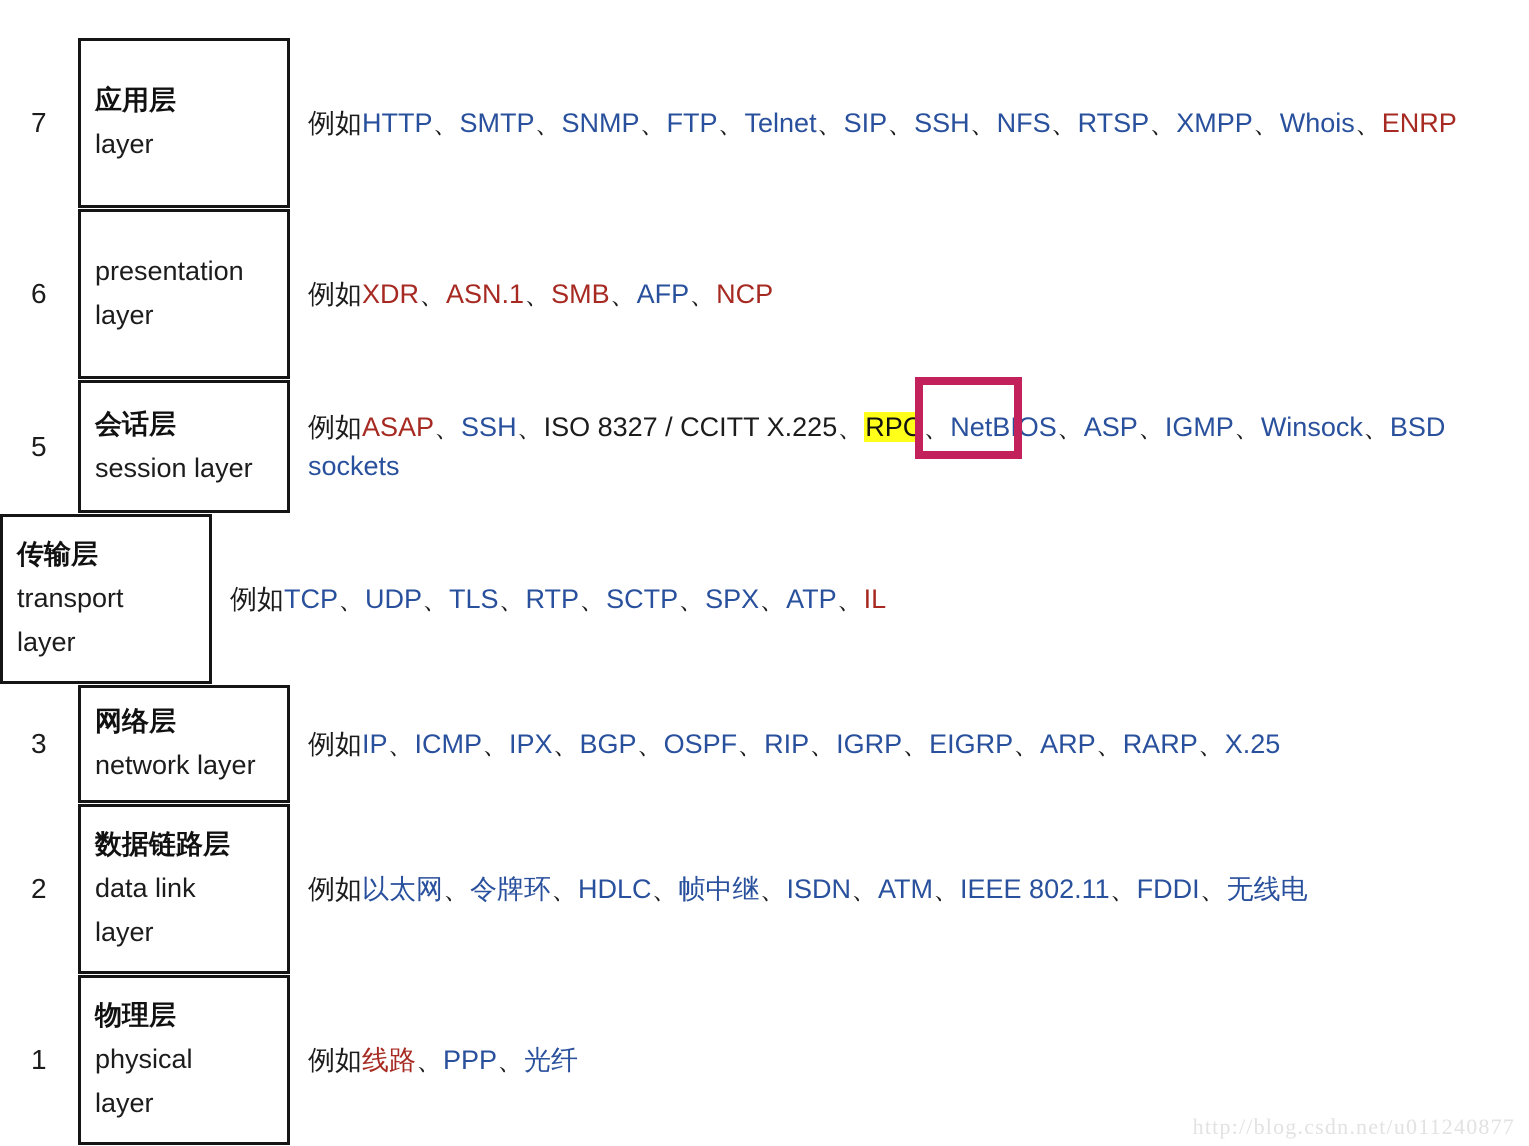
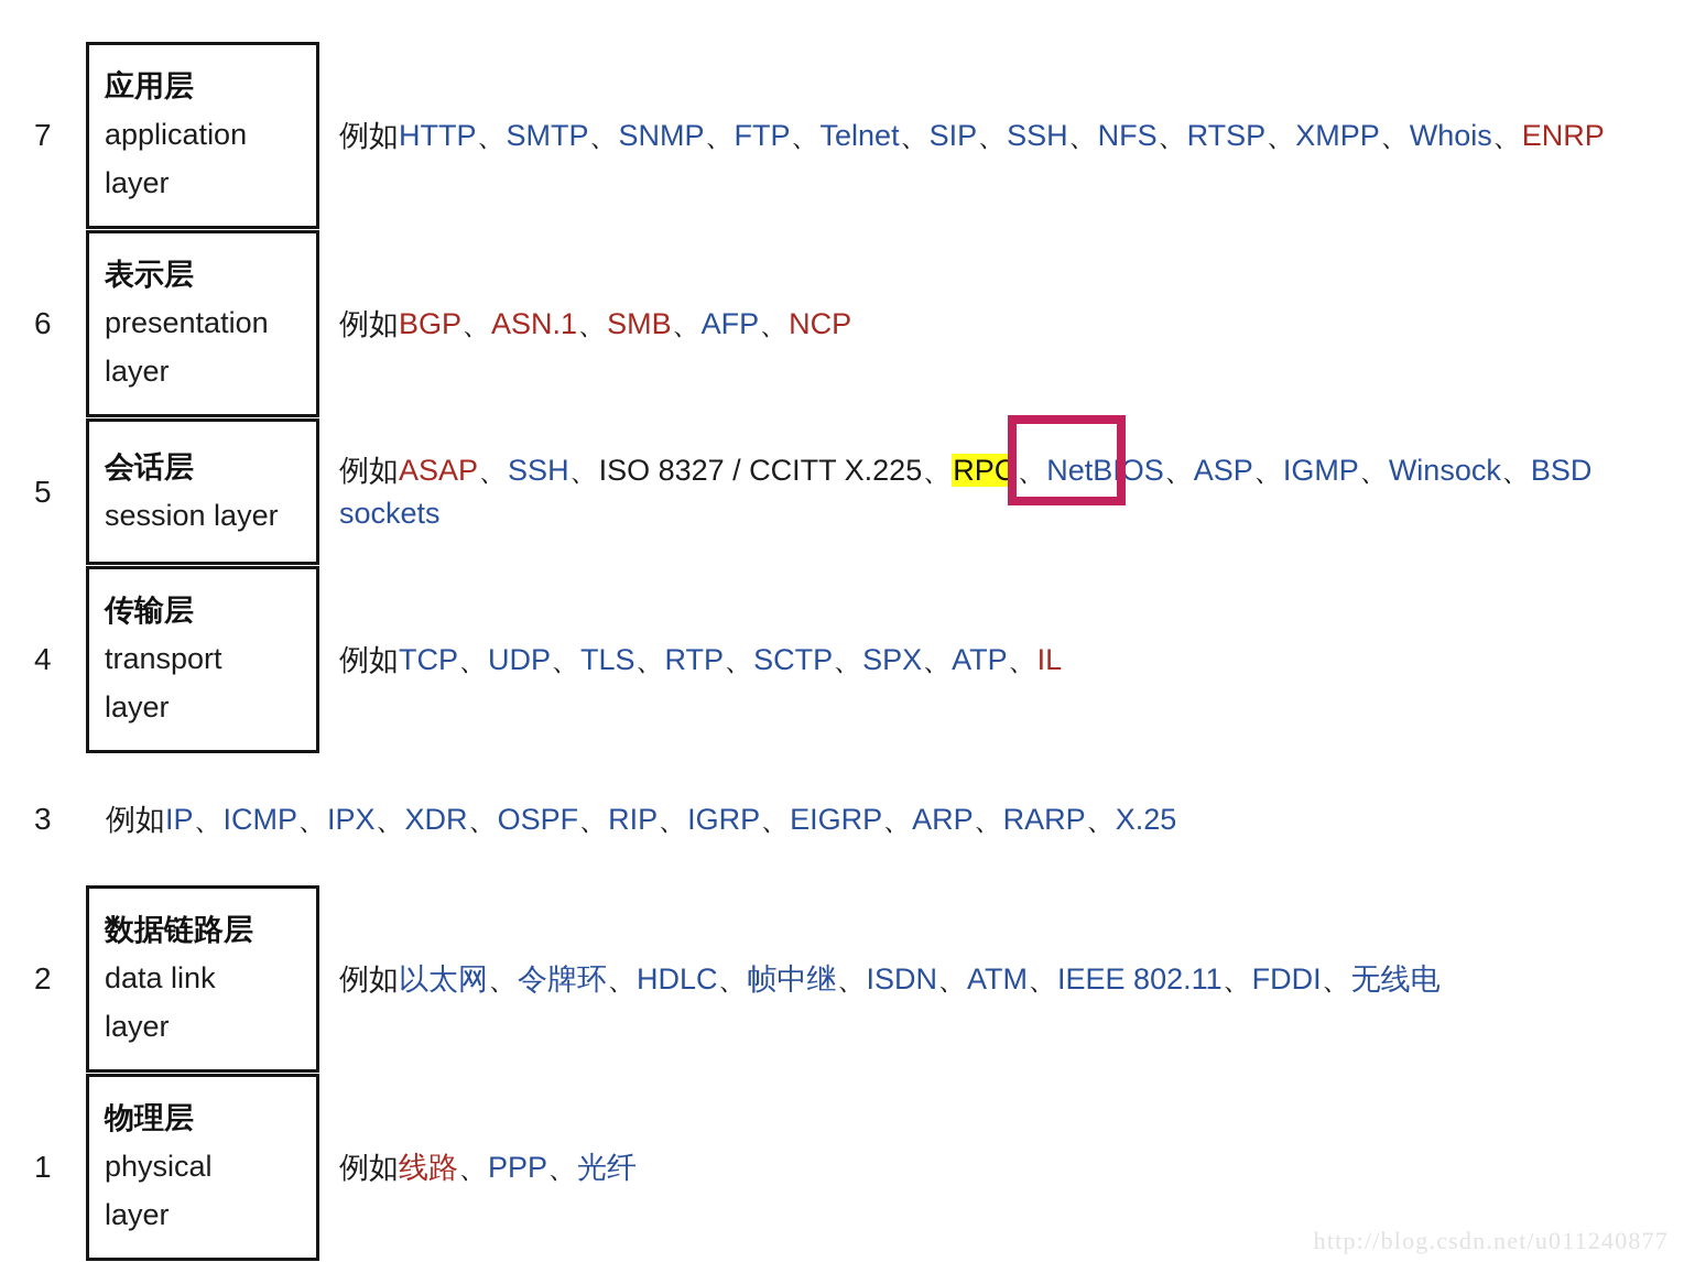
  7
  应用层
+ application
  layer
  例如HTTP、SMTP、SNMP、FTP、Telnet、SIP、SSH、NFS、RTSP、XMPP、Whois、ENRP
  6
+ 表示层
  presentation
  layer
- 例如XDR、ASN.1、SMB、AFP、NCP
+ 例如BGP、ASN.1、SMB、AFP、NCP
  5
  会话层
  session layer
  例如ASAP、SSH、ISO 8327 / CCITT X.225、RPC、NetBIOS、ASP、IGMP、Winsock、BSD sockets
+ 4
  传输层
  transport
  layer
  例如TCP、UDP、TLS、RTP、SCTP、SPX、ATP、IL
  3
- 网络层
- network layer
- 例如IP、ICMP、IPX、BGP、OSPF、RIP、IGRP、EIGRP、ARP、RARP、X.25
+ 例如IP、ICMP、IPX、XDR、OSPF、RIP、IGRP、EIGRP、ARP、RARP、X.25
  2
  数据链路层
  data link
  layer
  例如以太网、令牌环、HDLC、帧中继、ISDN、ATM、IEEE 802.11、FDDI、无线电
  1
  物理层
  physical
  layer
  例如线路、PPP、光纤
  http://blog.csdn.net/u011240877
